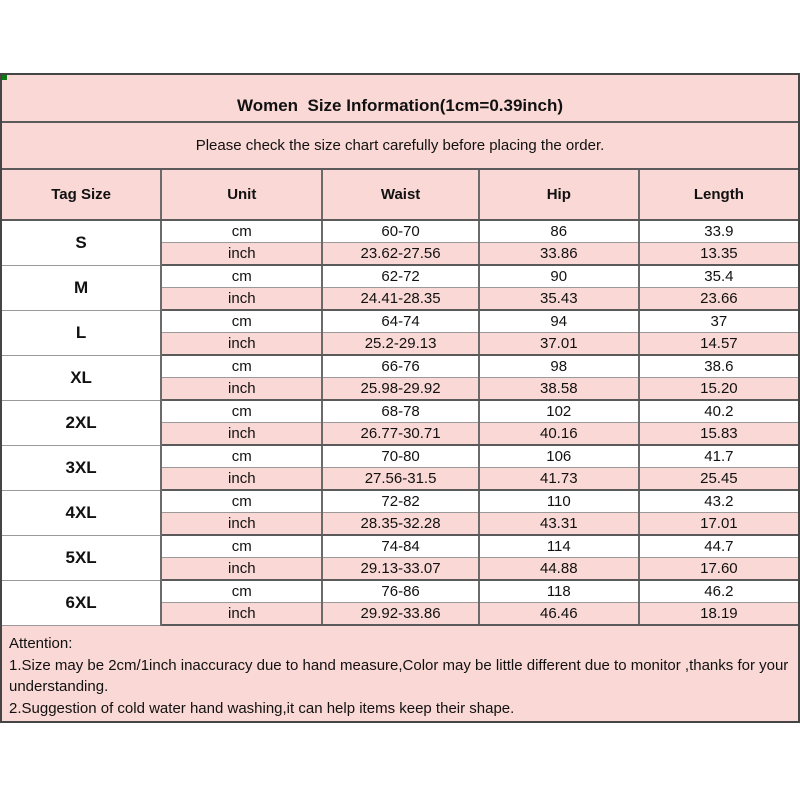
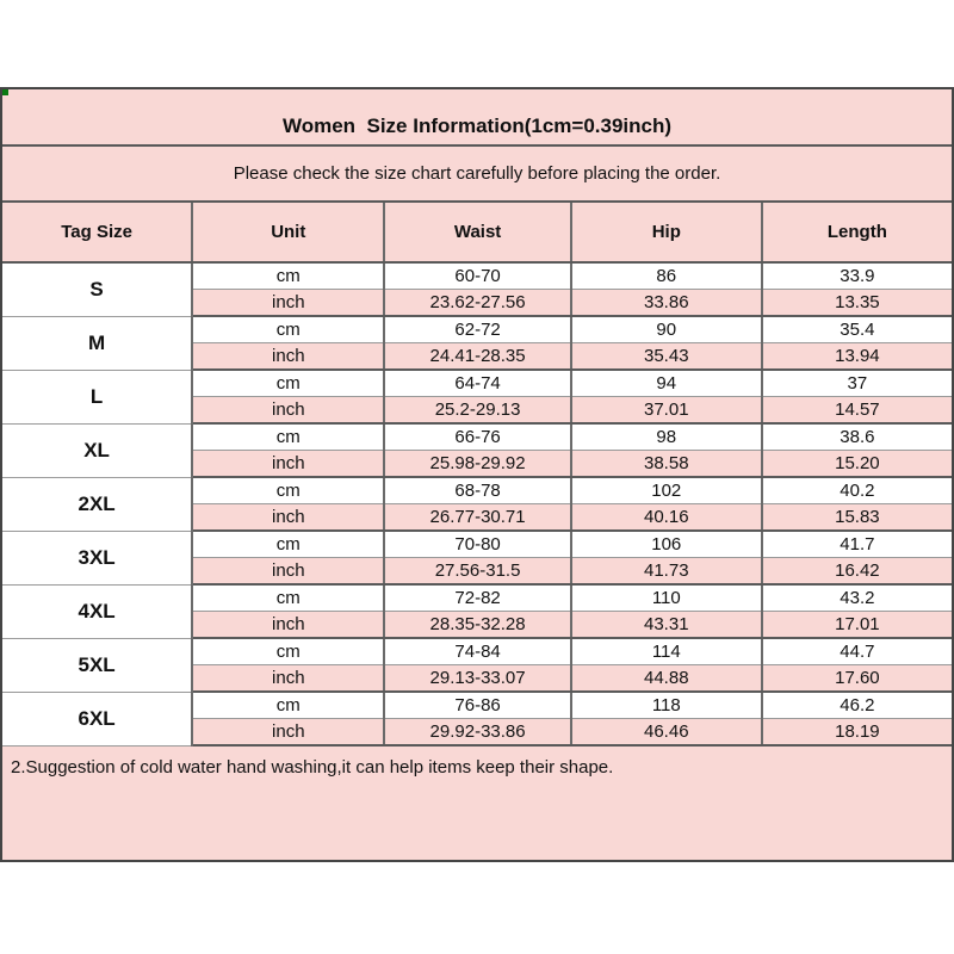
  Women Size Information(1cm=0.39inch)
  Please check the size chart carefully before placing the order.
  Tag Size	Unit	Waist	Hip	Length
  S	cm	60-70	86	33.9
  inch	23.62-27.56	33.86	13.35
  M	cm	62-72	90	35.4
- inch	24.41-28.35	35.43	23.66
+ inch	24.41-28.35	35.43	13.94
  L	cm	64-74	94	37
  inch	25.2-29.13	37.01	14.57
  XL	cm	66-76	98	38.6
  inch	25.98-29.92	38.58	15.20
  2XL	cm	68-78	102	40.2
  inch	26.77-30.71	40.16	15.83
  3XL	cm	70-80	106	41.7
- inch	27.56-31.5	41.73	25.45
+ inch	27.56-31.5	41.73	16.42
  4XL	cm	72-82	110	43.2
  inch	28.35-32.28	43.31	17.01
  5XL	cm	74-84	114	44.7
  inch	29.13-33.07	44.88	17.60
  6XL	cm	76-86	118	46.2
  inch	29.92-33.86	46.46	18.19
- Attention:
- 1.Size may be 2cm/1inch inaccuracy due to hand measure,Color may be little different due to monitor ,thanks for your understanding.
  2.Suggestion of cold water hand washing,it can help items keep their shape.
